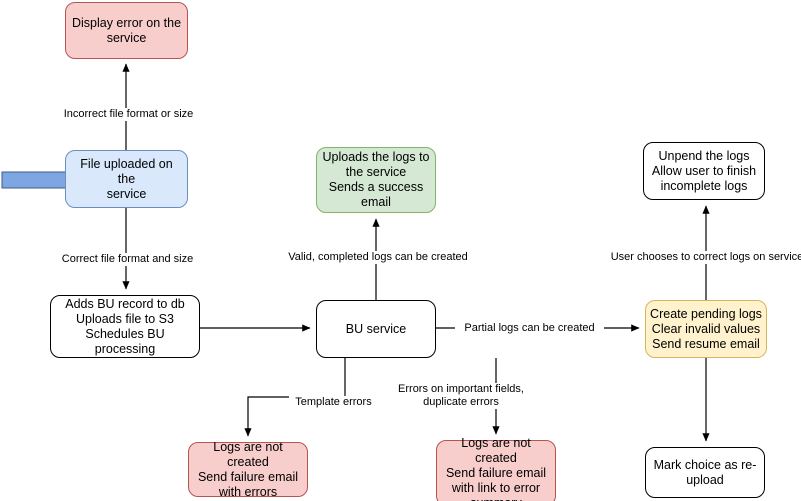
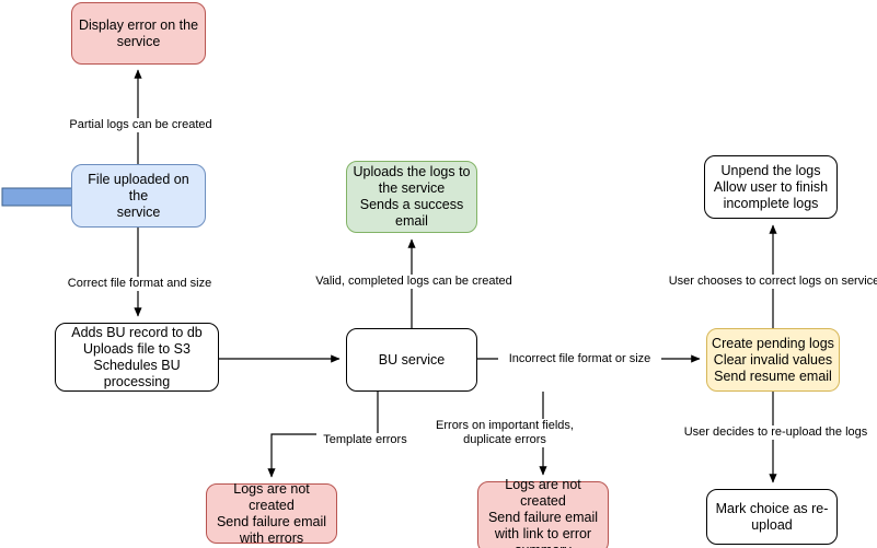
  Display error on the
  service
  File uploaded on the
  service
  Adds BU record to db
  Uploads file to S3
  Schedules BU processing
  Uploads the logs to
  the service
  Sends a success
  email
  BU service
  Logs are not created
  Send failure email
  with errors
  Logs are not created
  Send failure email
  with link to error
  Unpend the logs
  Allow user to finish
  incomplete logs
  Create pending logs
  Clear invalid values
  Send resume email
  Mark choice as re-
  upload
- Incorrect file format or size
+ Partial logs can be created
  Correct file format and size
  Valid, completed logs can be created
- Partial logs can be created
+ Incorrect file format or size
  Template errors
  Errors on important fields,
  duplicate errors
  User chooses to correct logs on service
+ User decides to re-upload the logs
